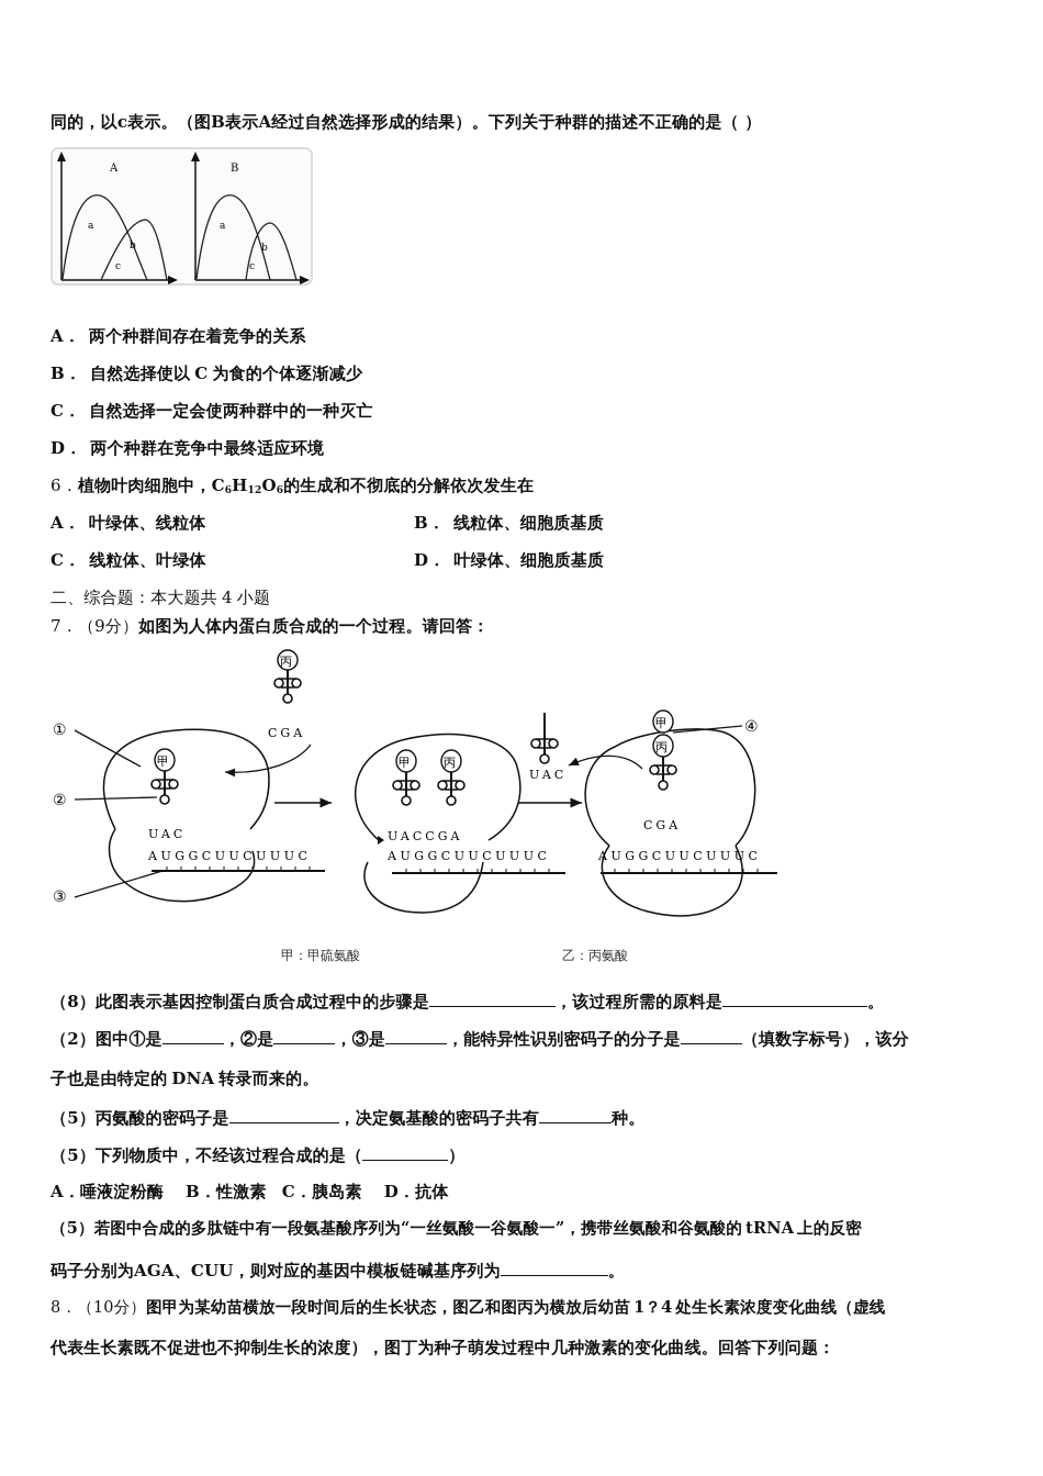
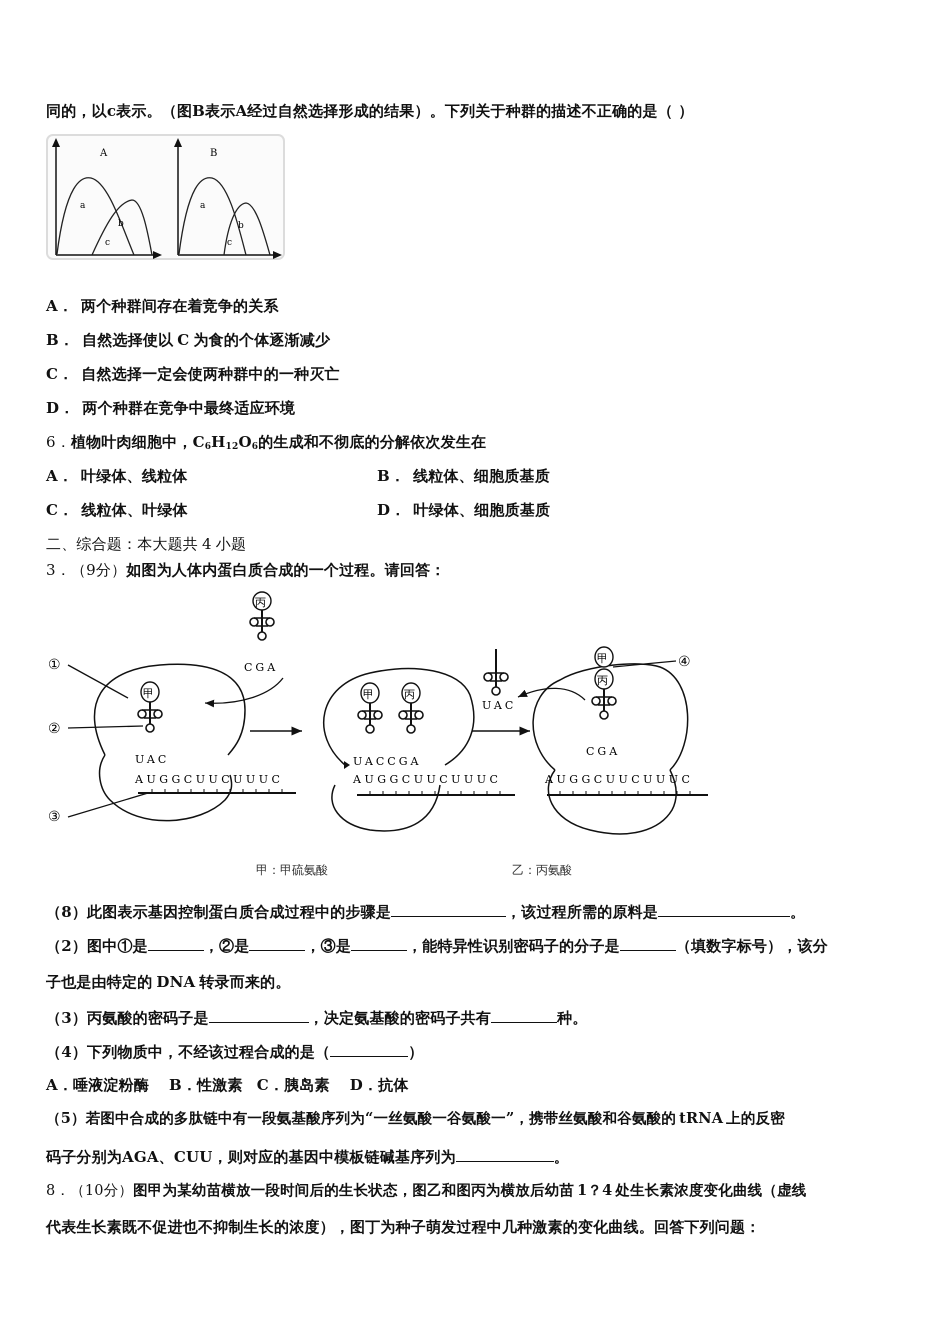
  同的，以c表示。（图B表示A经过自然选择形成的结果）。下列关于种群的描述不正确的是（ ）
  A
  a
  b
  c
  B
  a
  b
  c
  A． 两个种群间存在着竞争的关系
  B． 自然选择使以 C 为食的个体逐渐减少
  C． 自然选择一定会使两种群中的一种灭亡
  D． 两个种群在竞争中最终适应环境
  6．植物叶肉细胞中，C6H12O6的生成和不彻底的分解依次发生在
  A． 叶绿体、线粒体
  B． 线粒体、细胞质基质
  C． 线粒体、叶绿体
  D． 叶绿体、细胞质基质
  二、综合题：本大题共 4 小题
- 7．（9分）如图为人体内蛋白质合成的一个过程。请回答：
+ 3．（9分）如图为人体内蛋白质合成的一个过程。请回答：
  ①
  ②
  ③
  ④
  丙
  CGA
  甲
  UAC
  AUGGCUUCUUUC
  甲
  丙
  UACCGA
  AUGGCUUCUUUC
  UAC
  甲
  丙
  CGA
  AUGGCUUCUUUC
  甲：甲硫氨酸
  乙：丙氨酸
  （8）此图表示基因控制蛋白质合成过程中的步骤是 ，该过程所需的原料是 。
  （2）图中①是 ，②是 ，③是 ，能特异性识别密码子的分子是 （填数字标号），该分
  子也是由特定的 DNA 转录而来的。
- （5）丙氨酸的密码子是 ，决定氨基酸的密码子共有 种。
+ （3）丙氨酸的密码子是 ，决定氨基酸的密码子共有 种。
- （5）下列物质中，不经该过程合成的是（ ）
+ （4）下列物质中，不经该过程合成的是（ ）
  A．唾液淀粉酶 B．性激素 C．胰岛素 D．抗体
  （5）若图中合成的多肽链中有一段氨基酸序列为“一丝氨酸一谷氨酸一”，携带丝氨酸和谷氨酸的 tRNA 上的反密
  码子分别为AGA、CUU，则对应的基因中模板链碱基序列为 。
  8．（10分）图甲为某幼苗横放一段时间后的生长状态，图乙和图丙为横放后幼苗 1？4 处生长素浓度变化曲线（虚线
  代表生长素既不促进也不抑制生长的浓度），图丁为种子萌发过程中几种激素的变化曲线。回答下列问题：
